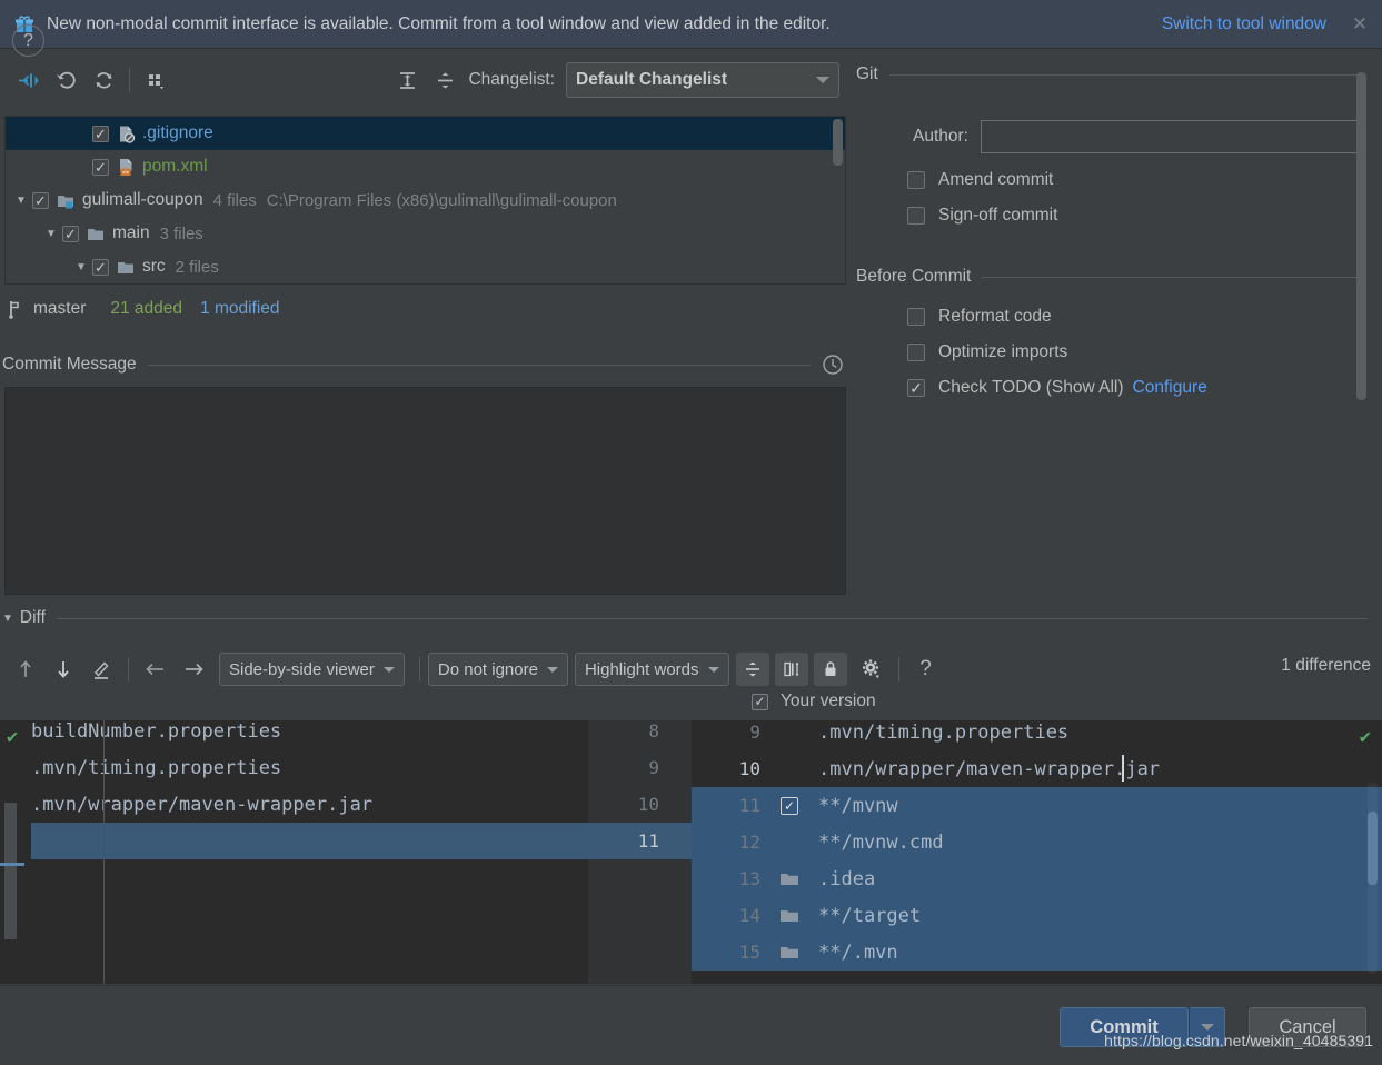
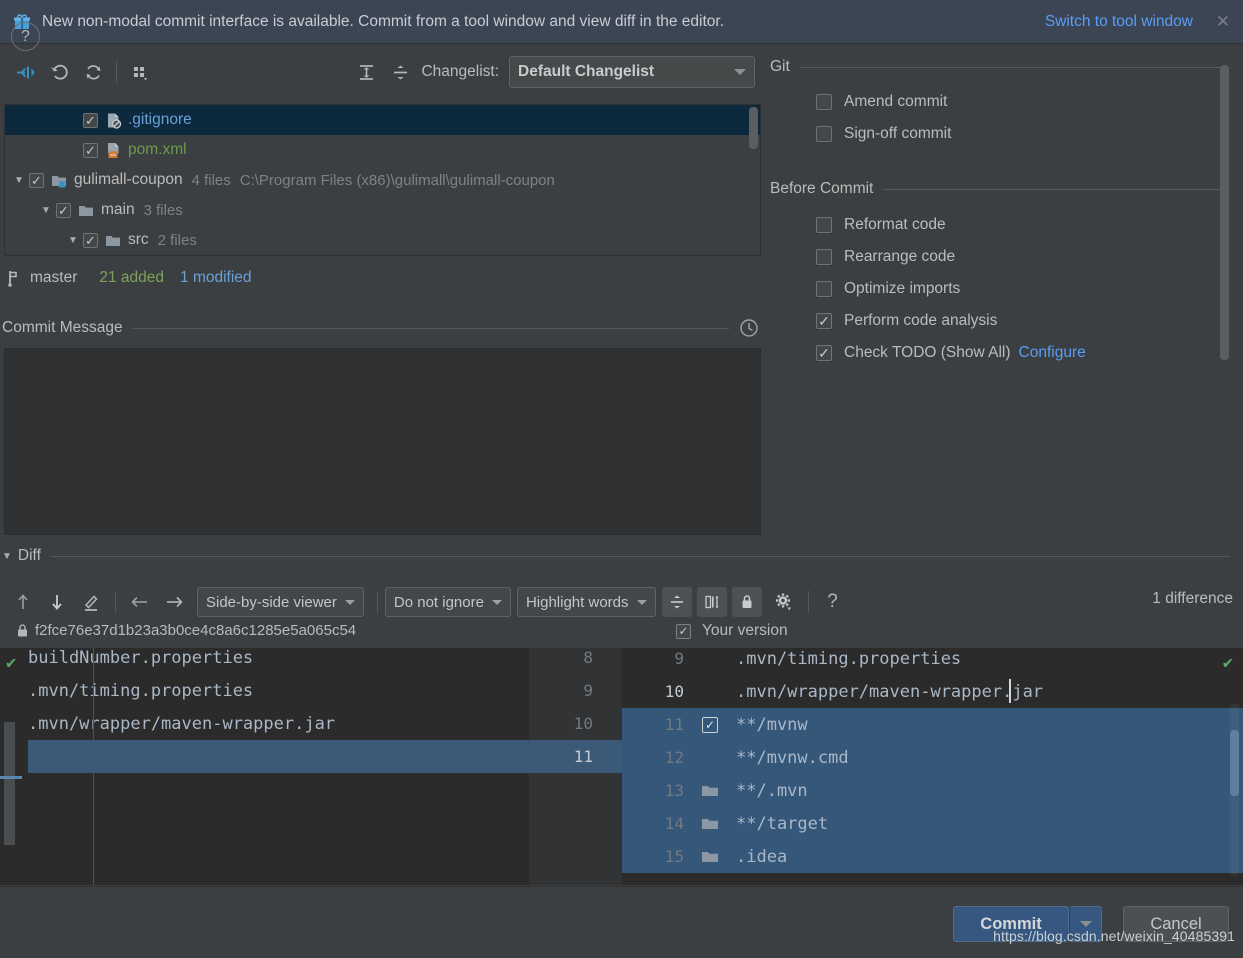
- New non-modal commit interface is available. Commit from a tool window and view added in the editor.
+ New non-modal commit interface is available. Commit from a tool window and view diff in the editor.
  Switch to tool window
  ✕
  Changelist:
  Default Changelist
  .gitignore
  pom.xml
  ▼
  gulimall-coupon
  4 files
  C:\Program Files (x86)\gulimall\gulimall-coupon
  ▼
  main
  3 files
  ▼
  src
  2 files
  master
  21 added
  1 modified
  Commit Message
  Git
- Author:
  Amend commit
  Sign-off commit
  Before Commit
  Reformat code
+ Rearrange code
  Optimize imports
+ Perform code analysis
  Check TODO (Show All)
  Configure
  ▼
  Diff
  Side-by-side viewer
  Do not ignore
  Highlight words
  ?
  1 difference
+ f2fce76e37d1b23a3b0ce4c8a6c1285e5a065c54
  Your version
  ✔
  buildNumber.properties
  .mvn/timing.properties
  .mvn/wrapper/maven-wrapper.jar
  8
  9
  10
  11
  9
  10
  11
  12
  13
  14
  15
  ✓
  .mvn/timing.properties
  .mvn/wrapper/maven-wrapper.jar
  **/mvnw
  **/mvnw.cmd
- .idea
+ **/.mvn
  **/target
- **/.mvn
+ .idea
  ✔
  ?
  Commit
  Cancel
  https://blog.csdn.net/weixin_40485391
